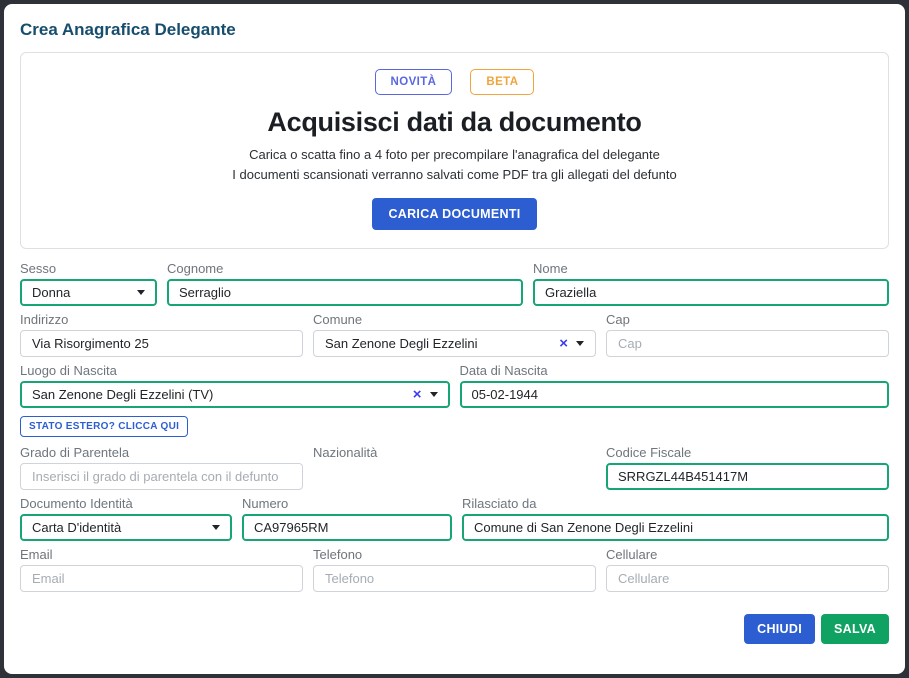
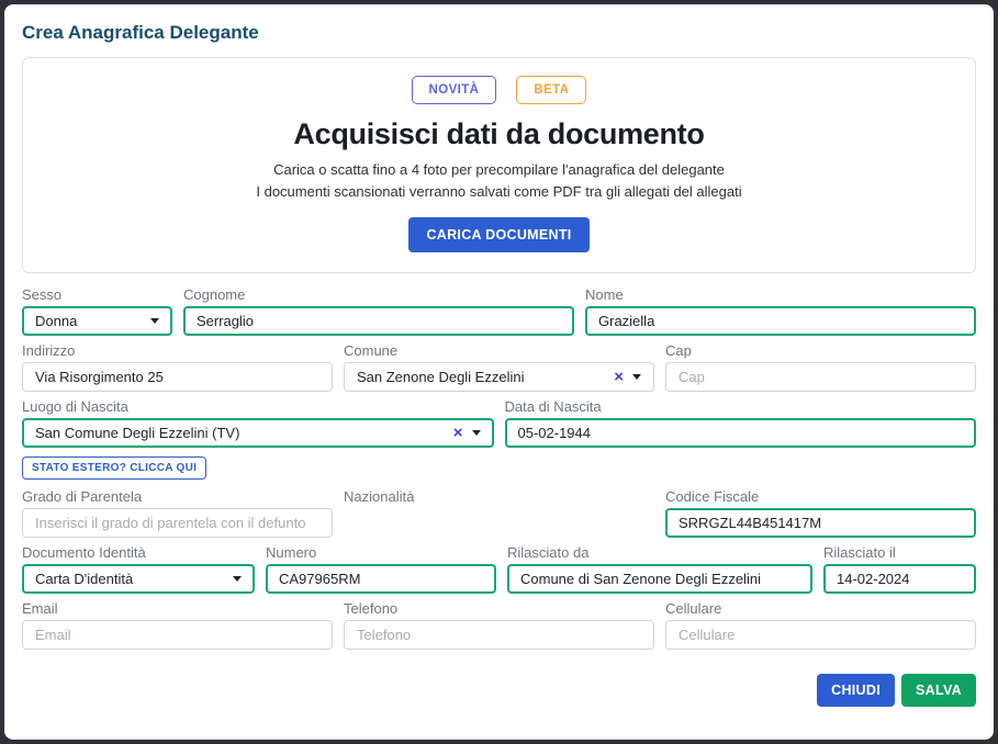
  Crea Anagrafica Delegante
  NOVITÀ
  BETA
  Acquisisci dati da documento
  Carica o scatta fino a 4 foto per precompilare l'anagrafica del delegante
- I documenti scansionati verranno salvati come PDF tra gli allegati del defunto
+ I documenti scansionati verranno salvati come PDF tra gli allegati del allegati
  CARICA DOCUMENTI
  Sesso
  Donna
  Cognome
  Serraglio
  Nome
  Graziella
  Indirizzo
  Via Risorgimento 25
  Comune
  San Zenone Degli Ezzelini
  Cap
  Cap
  Luogo di Nascita
- San Zenone Degli Ezzelini (TV)
+ San Comune Degli Ezzelini (TV)
  Data di Nascita
  05-02-1944
  STATO ESTERO? CLICCA QUI
  Grado di Parentela
  Inserisci il grado di parentela con il defunto
  Nazionalità
  Codice Fiscale
  SRRGZL44B451417M
  Documento Identità
  Carta D'identità
  Numero
  CA97965RM
  Rilasciato da
  Comune di San Zenone Degli Ezzelini
+ Rilasciato il
+ 14-02-2024
  Email
  Email
  Telefono
  Telefono
  Cellulare
  Cellulare
  CHIUDI
  SALVA
